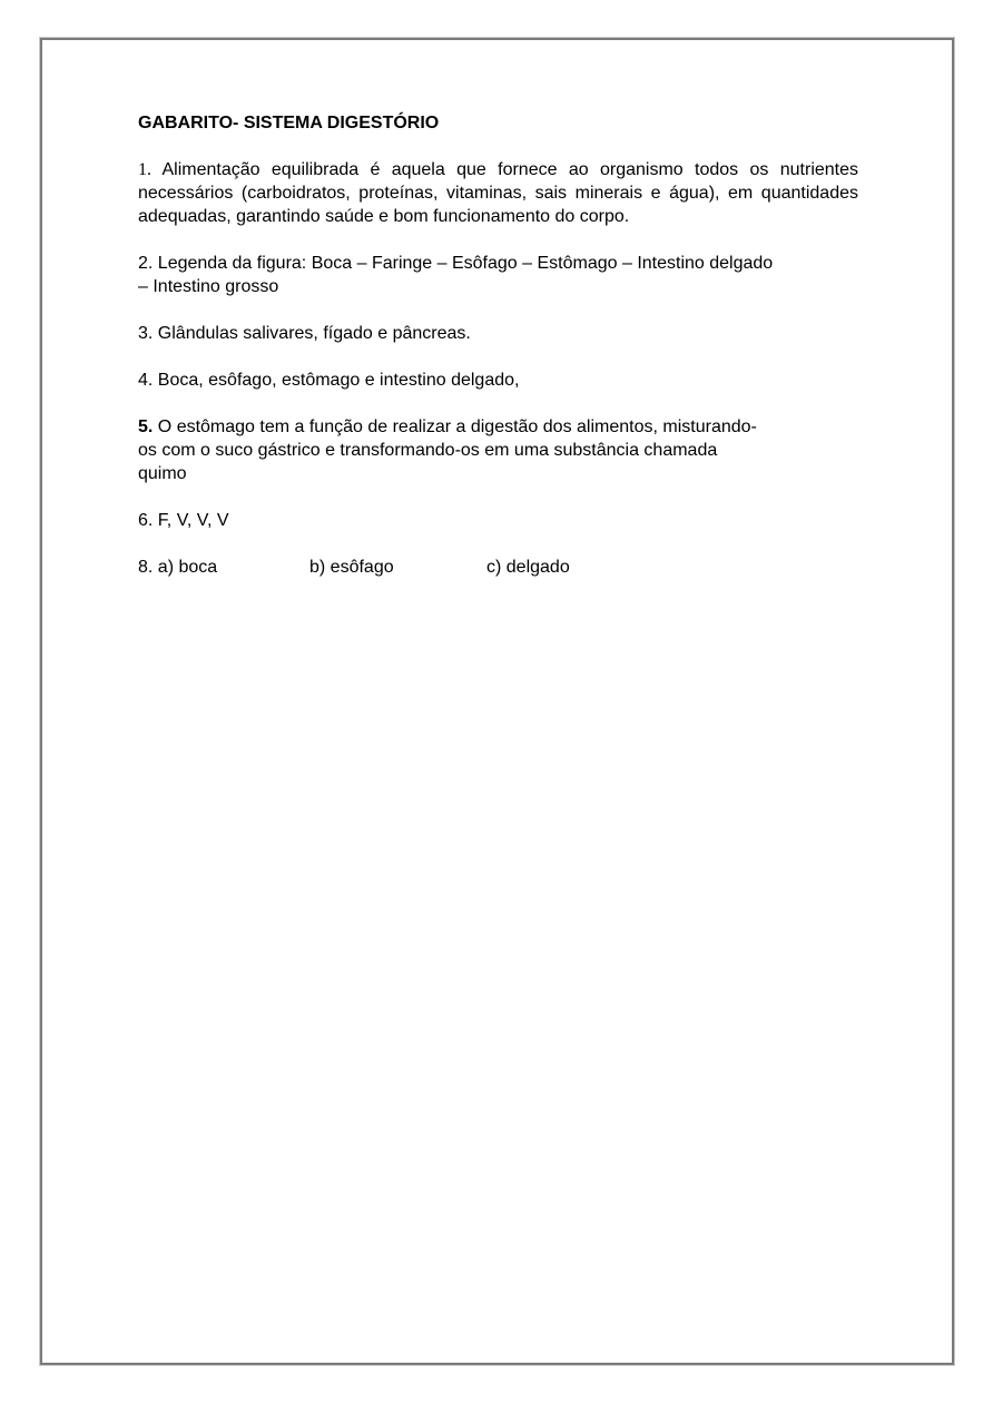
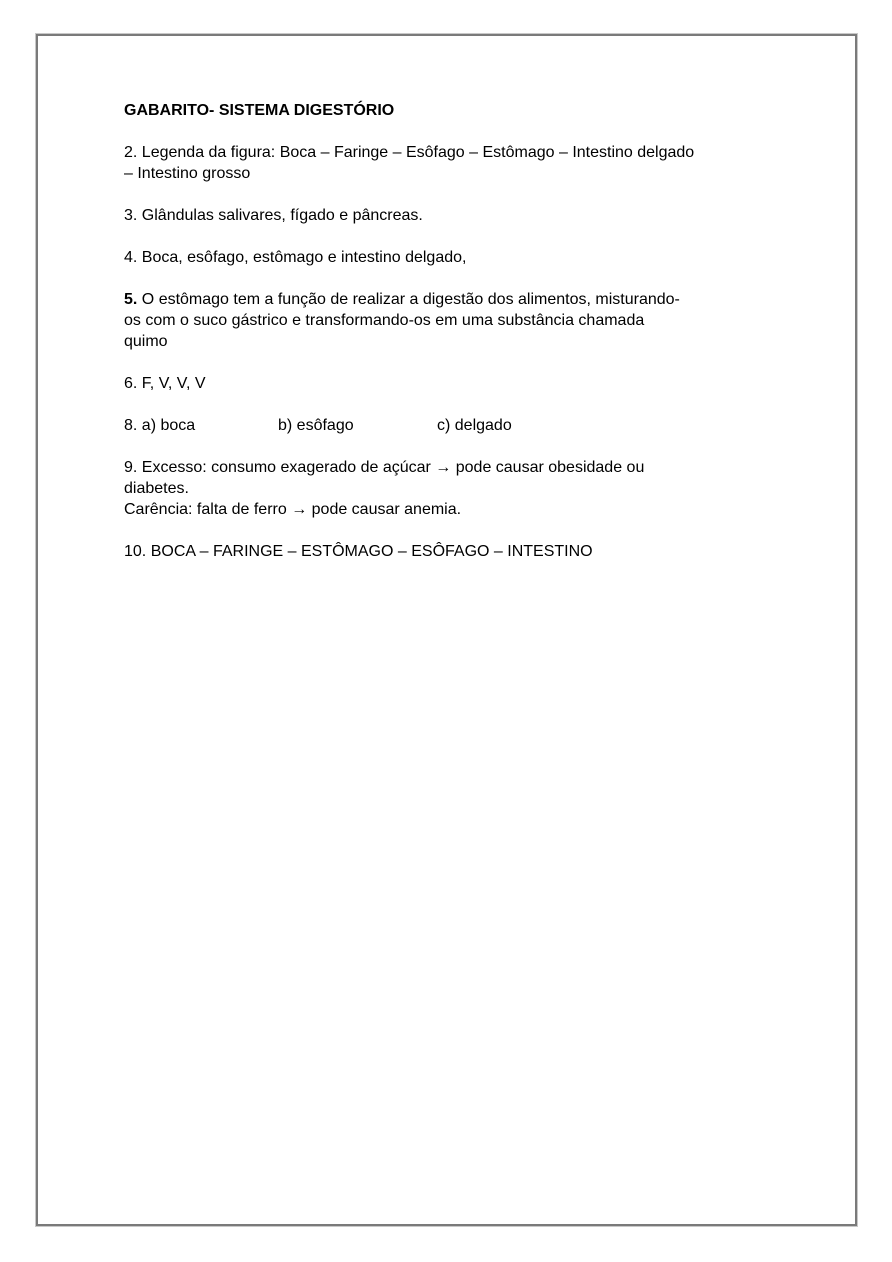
  GABARITO- SISTEMA DIGESTÓRIO
- 1. Alimentação equilibrada é aquela que fornece ao organismo todos os nutrientes necessários (carboidratos, proteínas, vitaminas, sais minerais e água), em quantidades adequadas, garantindo saúde e bom funcionamento do corpo.
  2. Legenda da figura: Boca – Faringe – Esôfago – Estômago – Intestino delgado
  – Intestino grosso
  3. Glândulas salivares, fígado e pâncreas.
  4. Boca, esôfago, estômago e intestino delgado,
  5. O estômago tem a função de realizar a digestão dos alimentos, misturando-
  os com o suco gástrico e transformando-os em uma substância chamada
  quimo
  6. F, V, V, V
  8. a) boca b) esôfago c) delgado
+ 9. Excesso: consumo exagerado de açúcar → pode causar obesidade ou
+ diabetes.
+ Carência: falta de ferro → pode causar anemia.
+ 10. BOCA – FARINGE – ESTÔMAGO – ESÔFAGO – INTESTINO
